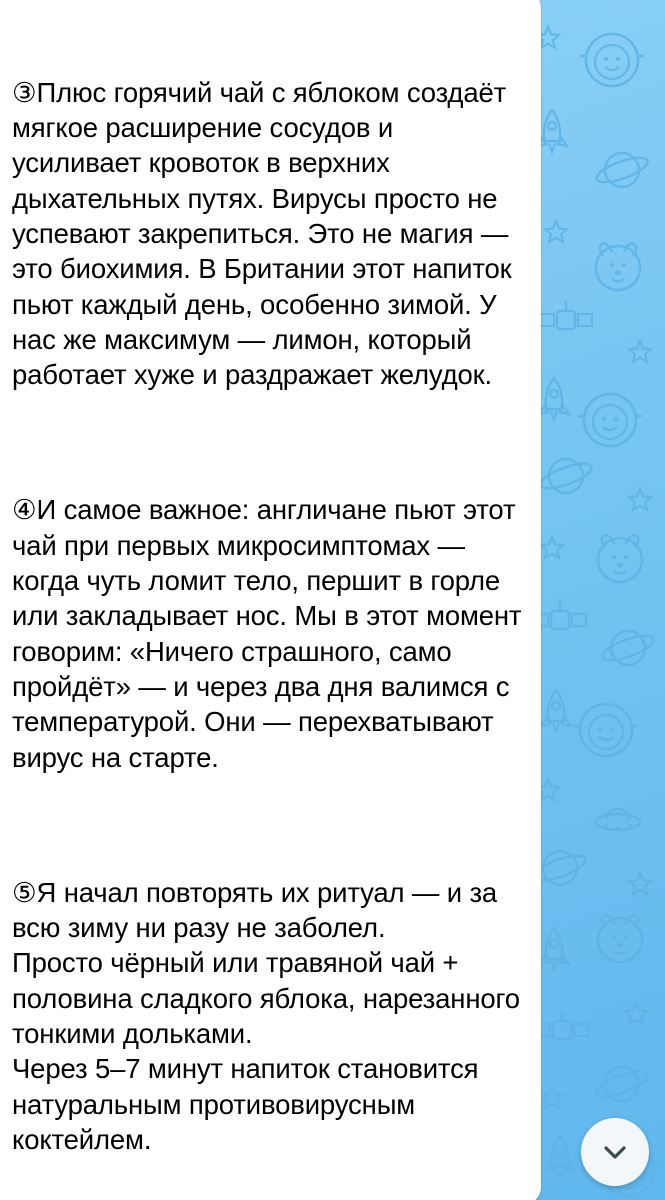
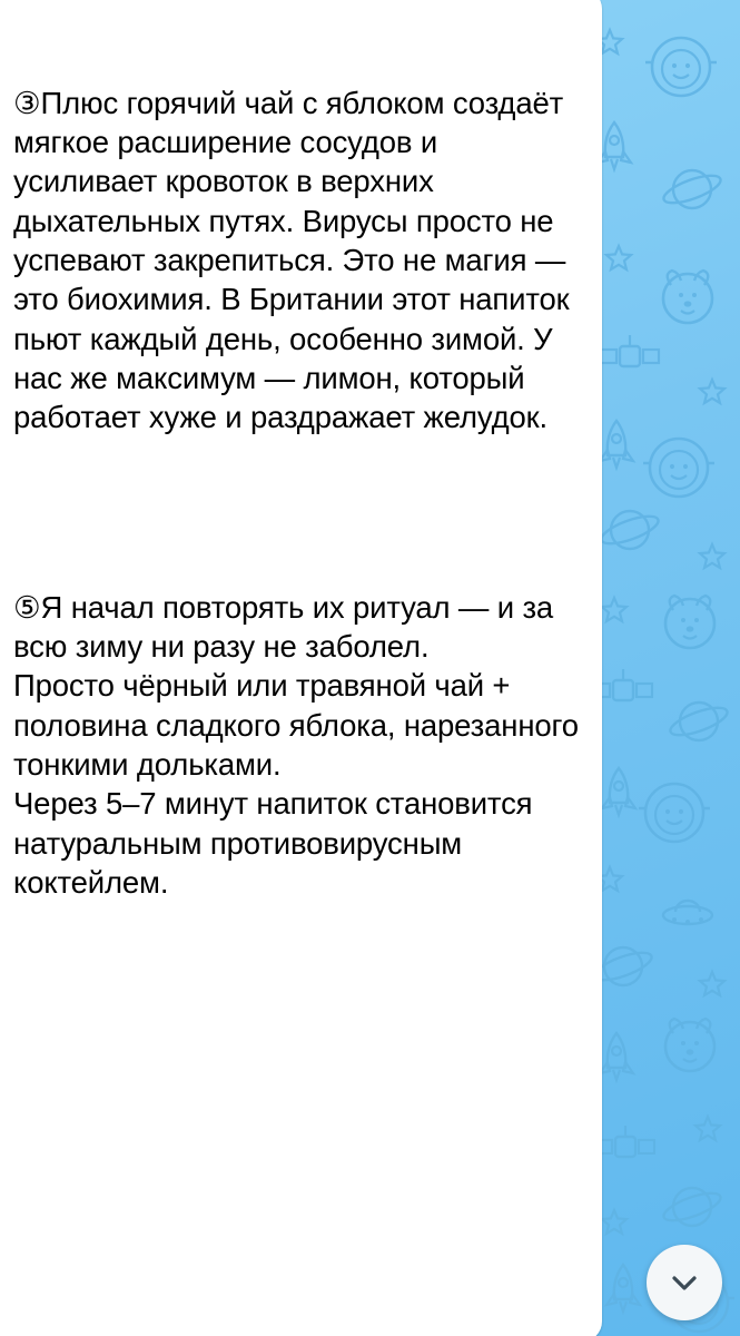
  ③Плюс горячий чай с яблоком создаёт мягкое расширение сосудов и усиливает кровоток в верхних дыхательных путях. Вирусы просто не успевают закрепиться. Это не магия — это биохимия. В Британии этот напиток пьют каждый день, особенно зимой. У нас же максимум — лимон, который работает хуже и раздражает желудок.
- ④И самое важное: англичане пьют этот чай при первых микросимптомах — когда чуть ломит тело, першит в горле или закладывает нос. Мы в этот момент говорим: «Ничего страшного, само пройдёт» — и через два дня валимся с температурой. Они — перехватывают вирус на старте.
  ⑤Я начал повторять их ритуал — и за всю зиму ни разу не заболел.
  Просто чёрный или травяной чай + половина сладкого яблока, нарезанного тонкими дольками.
  Через 5–7 минут напиток становится натуральным противовирусным коктейлем.
